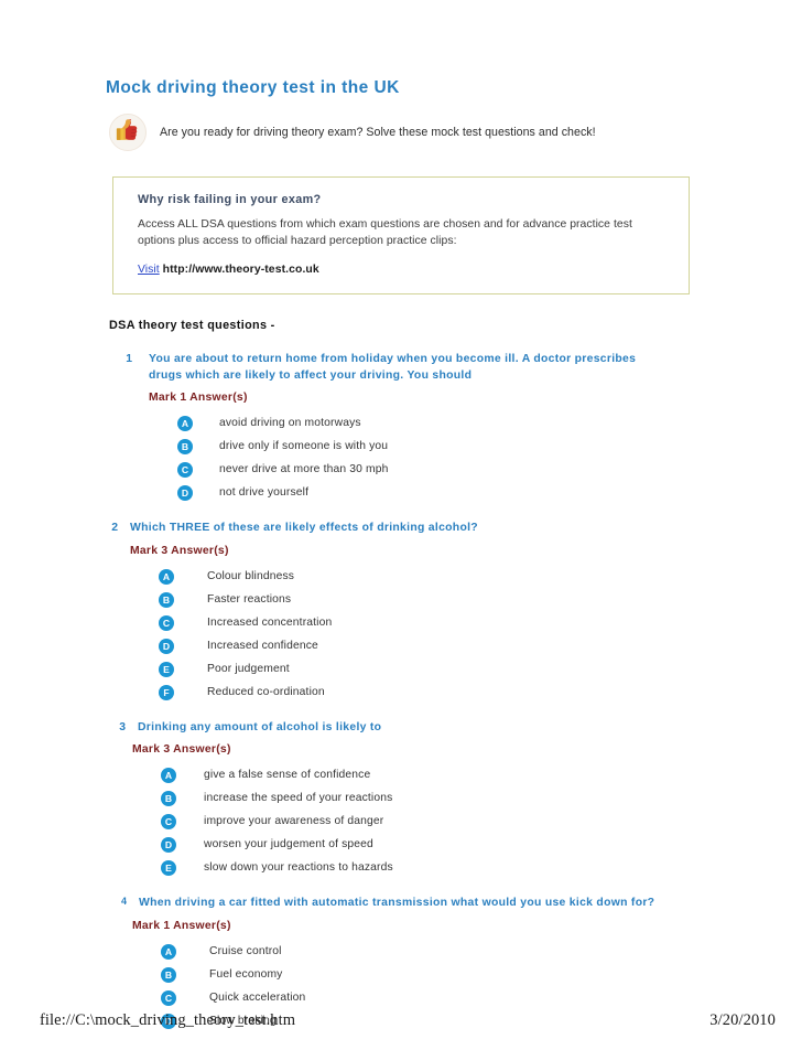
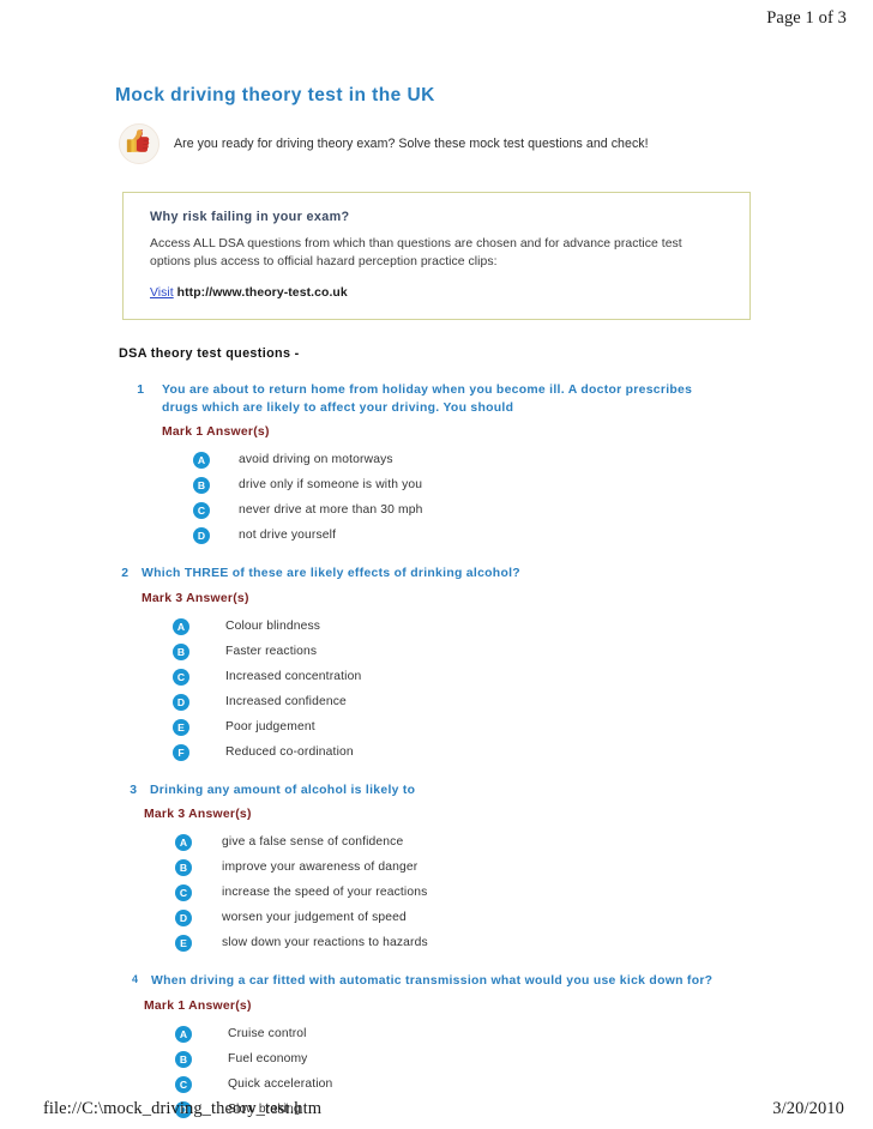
+ Page 1 of 3
  Mock driving theory test in the UK
  Are you ready for driving theory exam? Solve these mock test questions and check!
  Why risk failing in your exam?
- Access ALL DSA questions from which exam questions are chosen and for advance practice test options plus access to official hazard perception practice clips:
+ Access ALL DSA questions from which than questions are chosen and for advance practice test options plus access to official hazard perception practice clips:
  Visit http://www.theory-test.co.uk
  DSA theory test questions -
  1
  You are about to return home from holiday when you become ill. A doctor prescribes drugs which are likely to affect your driving. You should
  Mark 1 Answer(s)
  A
  avoid driving on motorways
  B
  drive only if someone is with you
  C
  never drive at more than 30 mph
  D
  not drive yourself
  2
  Which THREE of these are likely effects of drinking alcohol?
  Mark 3 Answer(s)
  A
  Colour blindness
  B
  Faster reactions
  C
  Increased concentration
  D
  Increased confidence
  E
  Poor judgement
  F
  Reduced co-ordination
  3
  Drinking any amount of alcohol is likely to
  Mark 3 Answer(s)
  A
  give a false sense of confidence
  B
- increase the speed of your reactions
+ improve your awareness of danger
  C
- improve your awareness of danger
+ increase the speed of your reactions
  D
  worsen your judgement of speed
  E
  slow down your reactions to hazards
  4
  When driving a car fitted with automatic transmission what would you use kick down for?
  Mark 1 Answer(s)
  A
  Cruise control
  B
  Fuel economy
  C
  Quick acceleration
  D
  Slow braking
  file://C:\mock_driving_theory_test.htm
  3/20/2010
